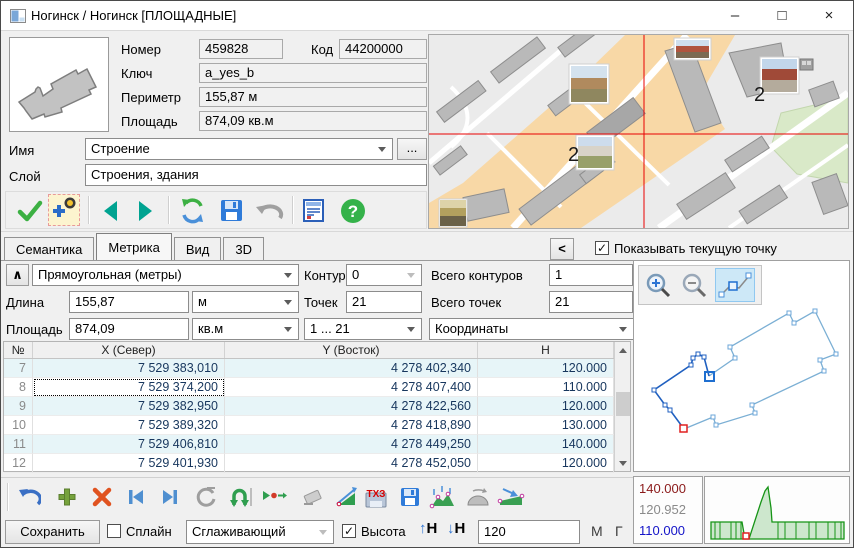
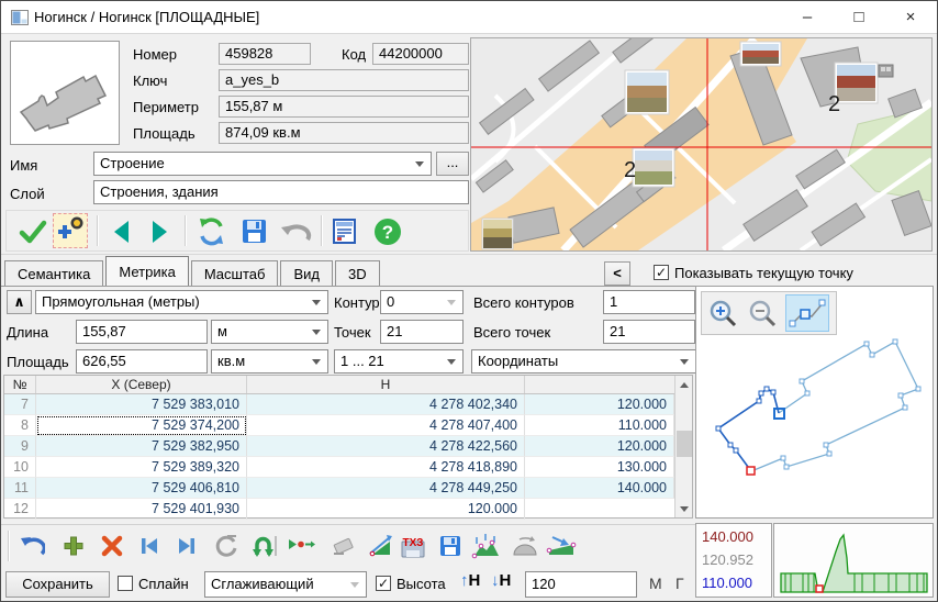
  Ногинск / Ногинск [ПЛОЩАДНЫЕ]
  –
  □
  ×
  Номер
  459828
  Код
  44200000
  Ключ
  a_yes_b
  Периметр
  155,87 м
  Площадь
  874,09 кв.м
  Имя
  Строение
  ...
  Слой
  Строения, здания
  ?
  2
  2
  Семантика
  Метрика
+ Масштаб
  Вид
  3D
  <
  ✓
  Показывать текущую точку
  ∧
  Прямоугольная (метры)
  Контур
  0
  Всего контуров
  1
  Длина
  155,87
  м
  Точек
  21
  Всего точек
  21
  Площадь
- 874,09
+ 626,55
  кв.м
  1 ... 21
  Координаты
  №
  X (Север)
- Y (Восток)
  Н
  7
  7 529 383,010
  4 278 402,340
  120.000
  8
  7 529 374,200
  4 278 407,400
  110.000
  9
  7 529 382,950
  4 278 422,560
  120.000
  10
  7 529 389,320
  4 278 418,890
  130.000
  11
  7 529 406,810
  4 278 449,250
  140.000
  12
  7 529 401,930
- 4 278 452,050
  120.000
  ТХЗ
  Сохранить
  Сплайн
  Сглаживающий
  ✓
  Высота
  ↑Н
  ↓Н
  120
  М
  Г
  140.000
  120.952
  110.000
